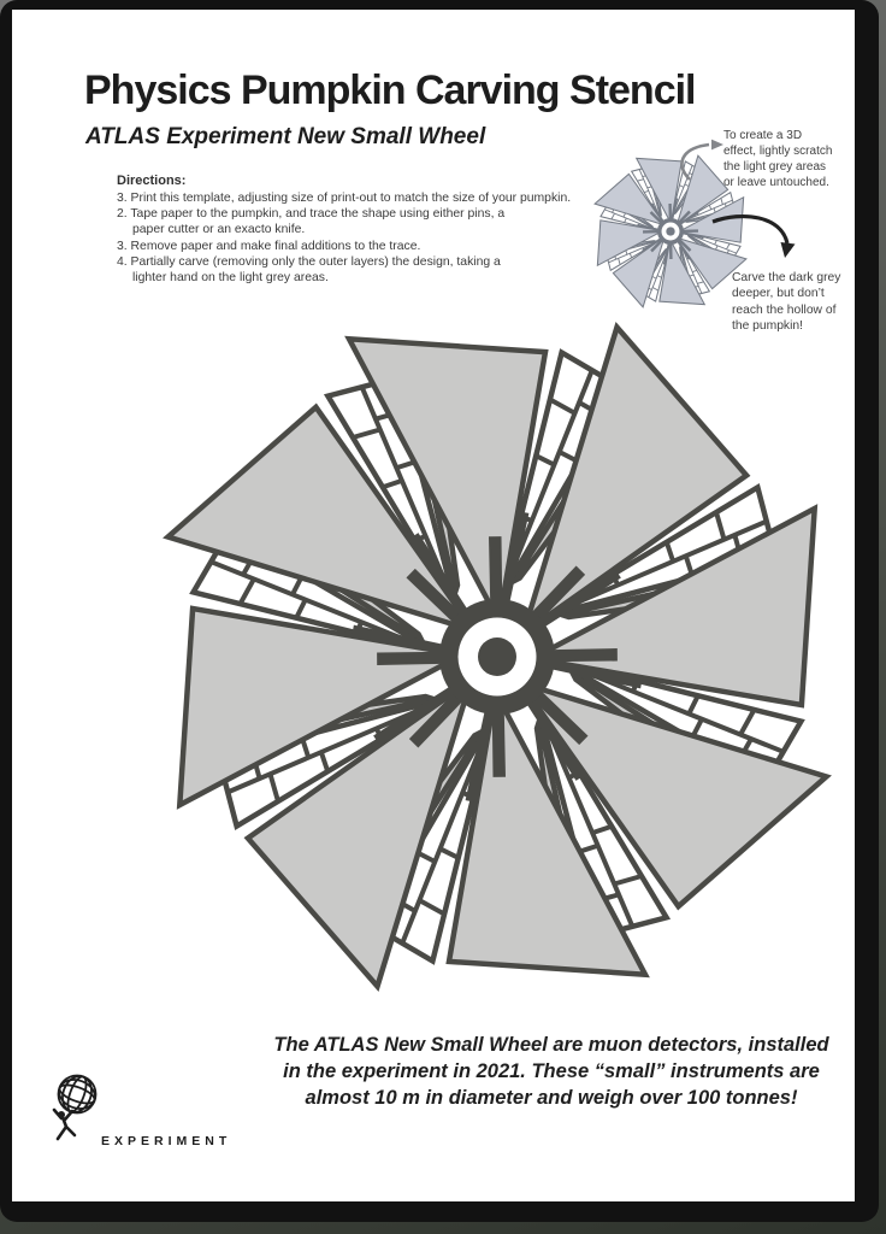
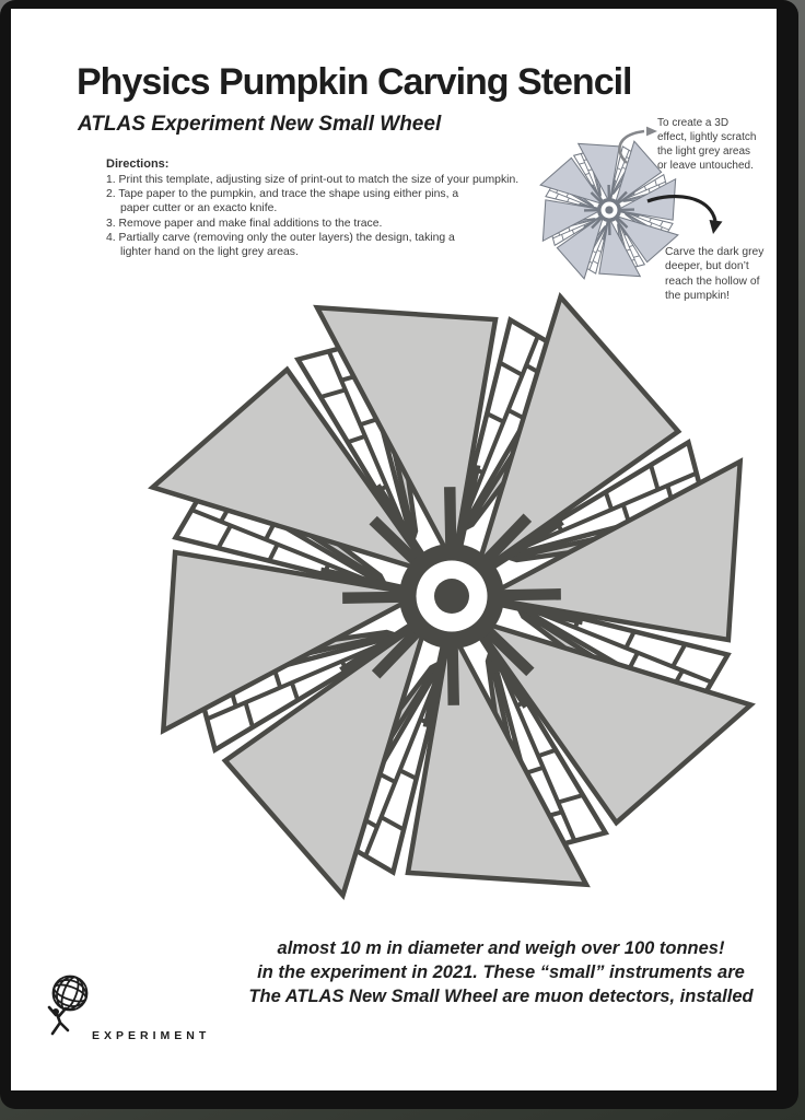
  Physics Pumpkin Carving Stencil
  ATLAS Experiment New Small Wheel
  Directions:
- 3. Print this template, adjusting size of print-out to match the size of your pumpkin.
+ 1. Print this template, adjusting size of print-out to match the size of your pumpkin.
  2. Tape paper to the pumpkin, and trace the shape using either pins, a
  paper cutter or an exacto knife.
  3. Remove paper and make final additions to the trace.
  4. Partially carve (removing only the outer layers) the design, taking a
  lighter hand on the light grey areas.
  To create a 3D
  effect, lightly scratch
  the light grey areas
  or leave untouched.
  Carve the dark grey
  deeper, but don’t
  reach the hollow of
  the pumpkin!
- The ATLAS New Small Wheel are muon detectors, installed
+ almost 10 m in diameter and weigh over 100 tonnes!
  in the experiment in 2021. These “small” instruments are
- almost 10 m in diameter and weigh over 100 tonnes!
+ The ATLAS New Small Wheel are muon detectors, installed
  EXPERIMENT
